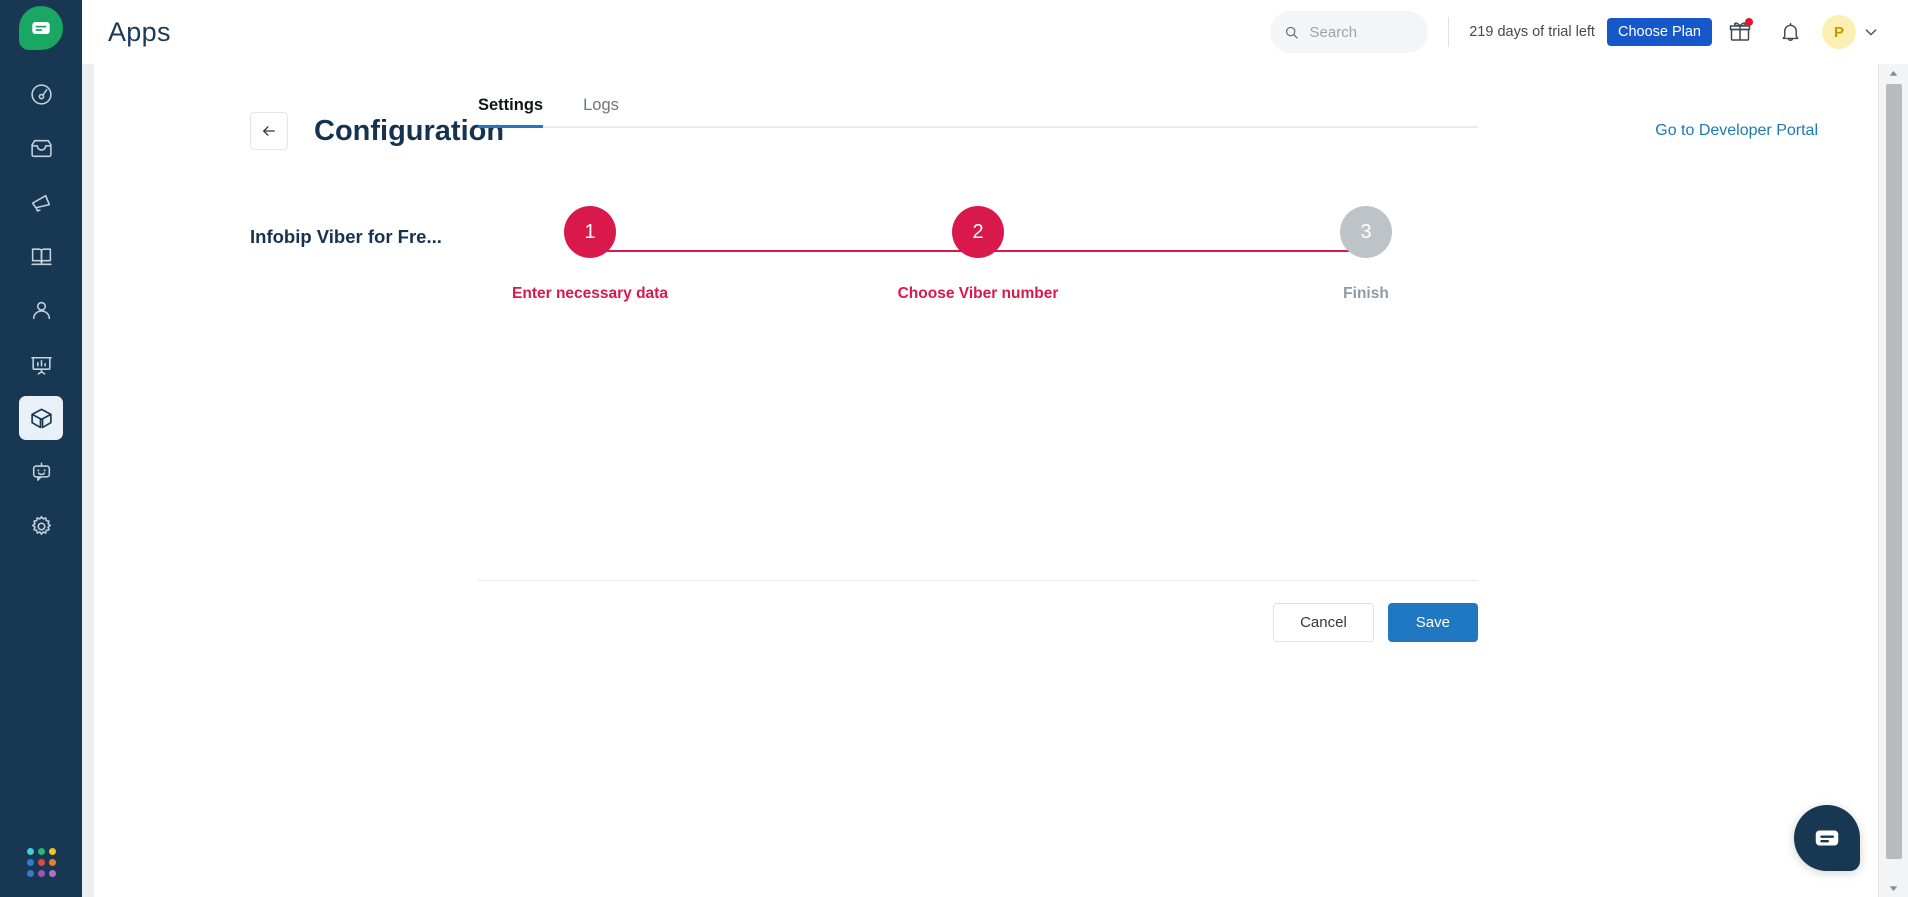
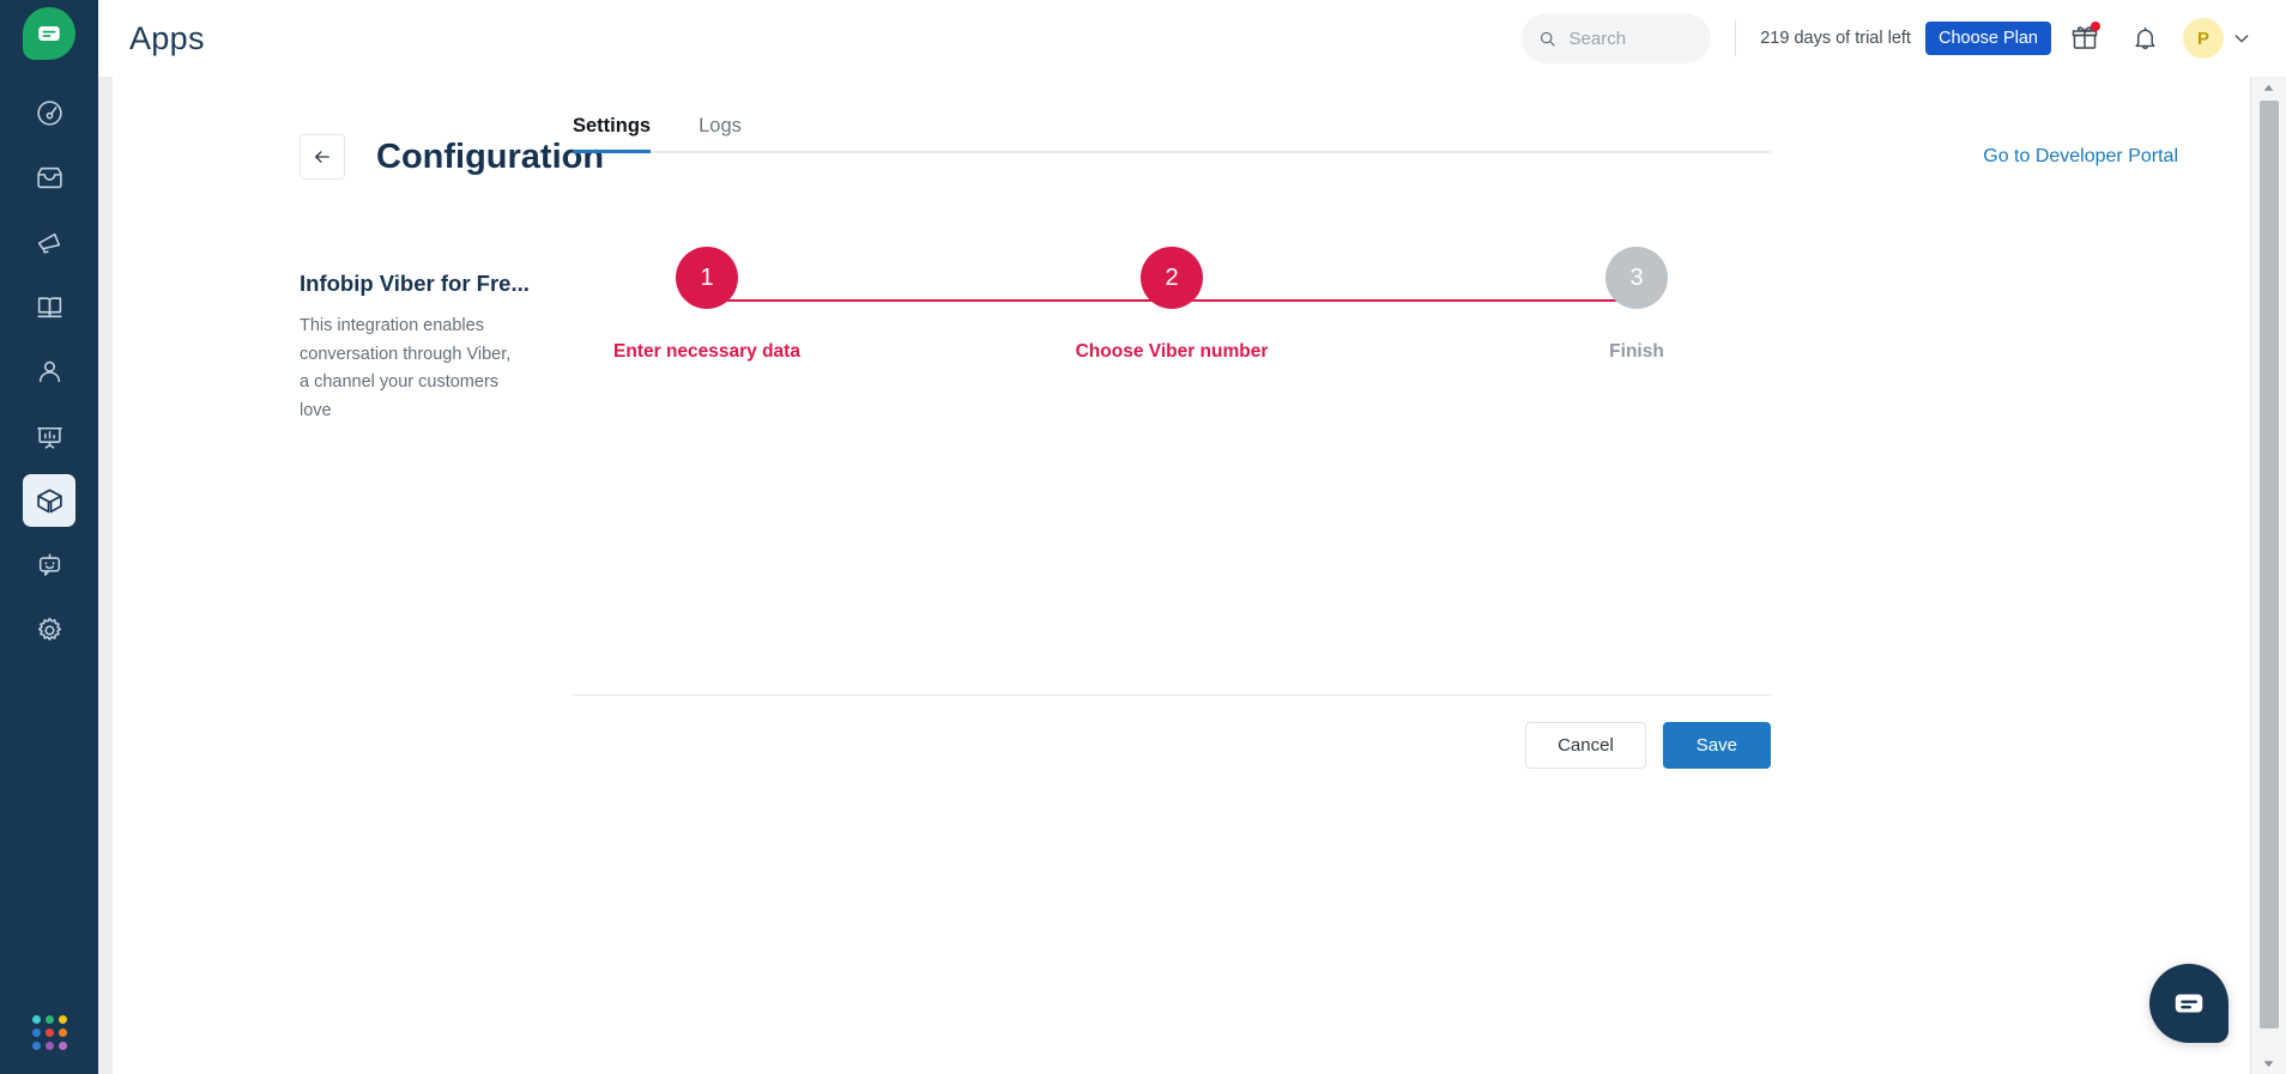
  Apps
  Search
  219 days of trial left
  Choose Plan
  P
  Configuration
  Go to Developer Portal
  Infobip Viber for Fre...
+ This integration enables conversation through Viber, a channel your customers love
  Settings
  Logs
  1
  Enter necessary data
  2
  Choose Viber number
  3
  Finish
  Cancel
  Save
